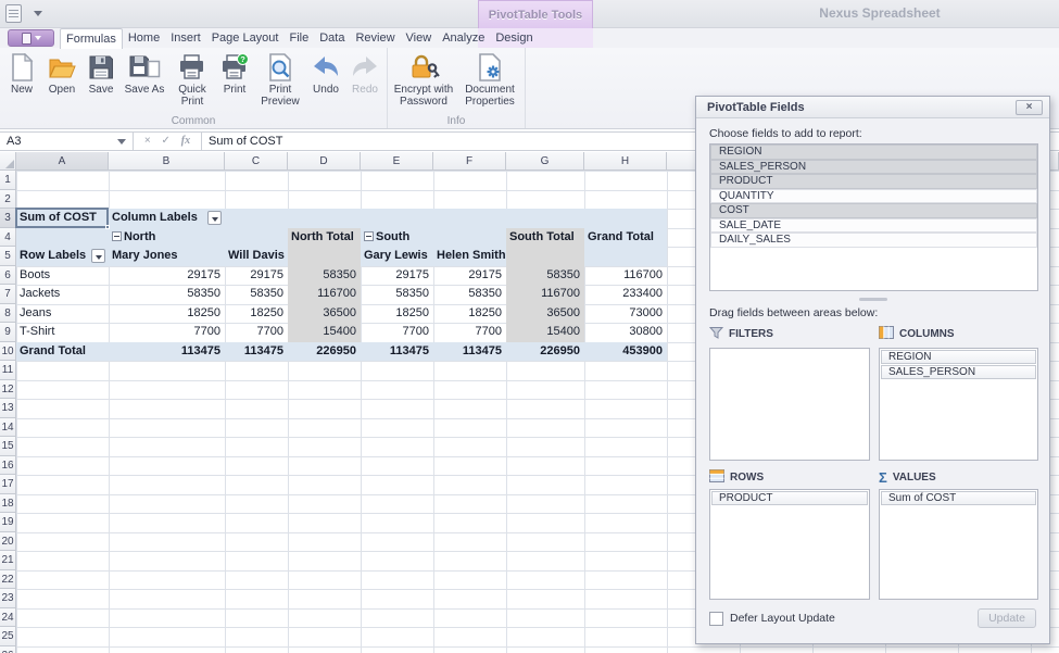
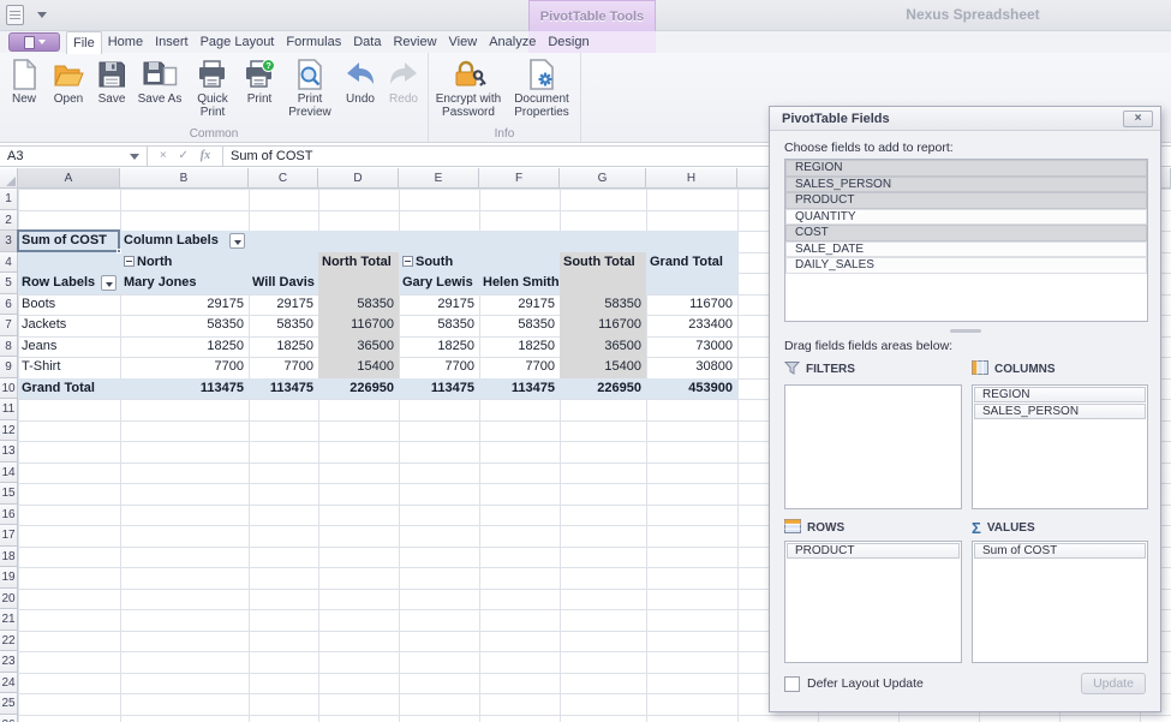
  Nexus Spreadsheet
  PivotTable Tools
- Formulas
+ File
  Home
  Insert
  Page Layout
- File
+ Formulas
  Data
  Review
  View
  Analyze
  Design
  New
  Open
  Save
  Save As
  Quick Print
  ?
  Print
  Print Preview
  Undo
  Redo
  Common
  Encrypt with Password
  Document Properties
  Info
  A3
  ×
  ✓
  fx
  Sum of COST
  A
  B
  C
  D
  E
  F
  G
  H
  1
  2
  3
  4
  5
  6
  7
  8
  9
  10
  11
  12
  13
  14
  15
  16
  17
  18
  19
  20
  21
  22
  23
  24
  25
  Sum of COST
  Column Labels
  North
  North Total
  South
  South Total
  Grand Total
  Row Labels
  Mary Jones
  Will Davis
  Gary Lewis
  Helen Smith
  Boots
  29175
  29175
  58350
  29175
  29175
  58350
  116700
  Jackets
  58350
  58350
  116700
  58350
  58350
  116700
  233400
  Jeans
  18250
  18250
  36500
  18250
  18250
  36500
  73000
  T-Shirt
  7700
  7700
  15400
  7700
  7700
  15400
  30800
  Grand Total
  113475
  113475
  226950
  113475
  113475
  226950
  453900
  PivotTable Fields
  ×
  Choose fields to add to report:
  REGION
  SALES_PERSON
  PRODUCT
  QUANTITY
  COST
  SALE_DATE
  DAILY_SALES
- Drag fields between areas below:
+ Drag fields fields areas below:
  FILTERS
  COLUMNS
  REGION
  SALES_PERSON
  ROWS
  PRODUCT
  Σ
  VALUES
  Sum of COST
  Defer Layout Update
  Update
